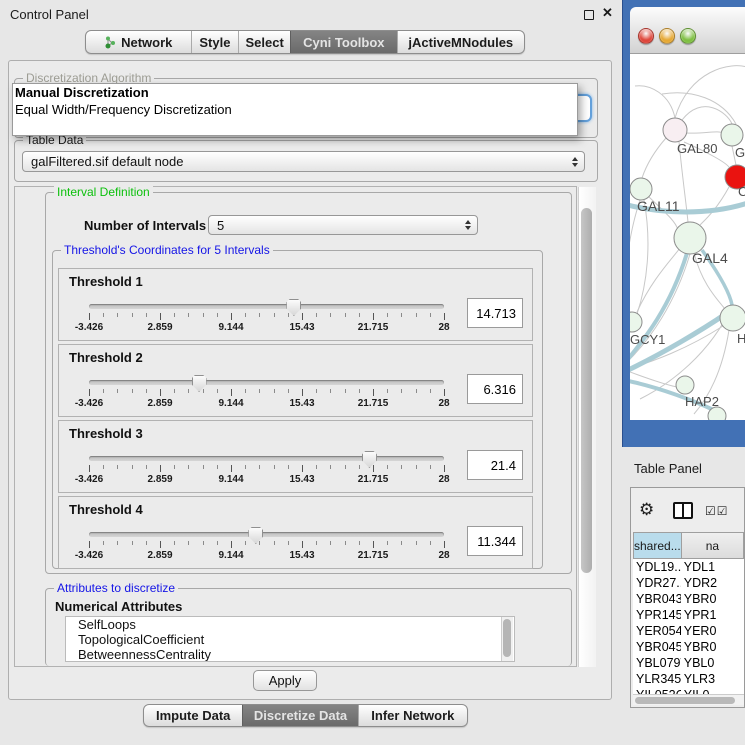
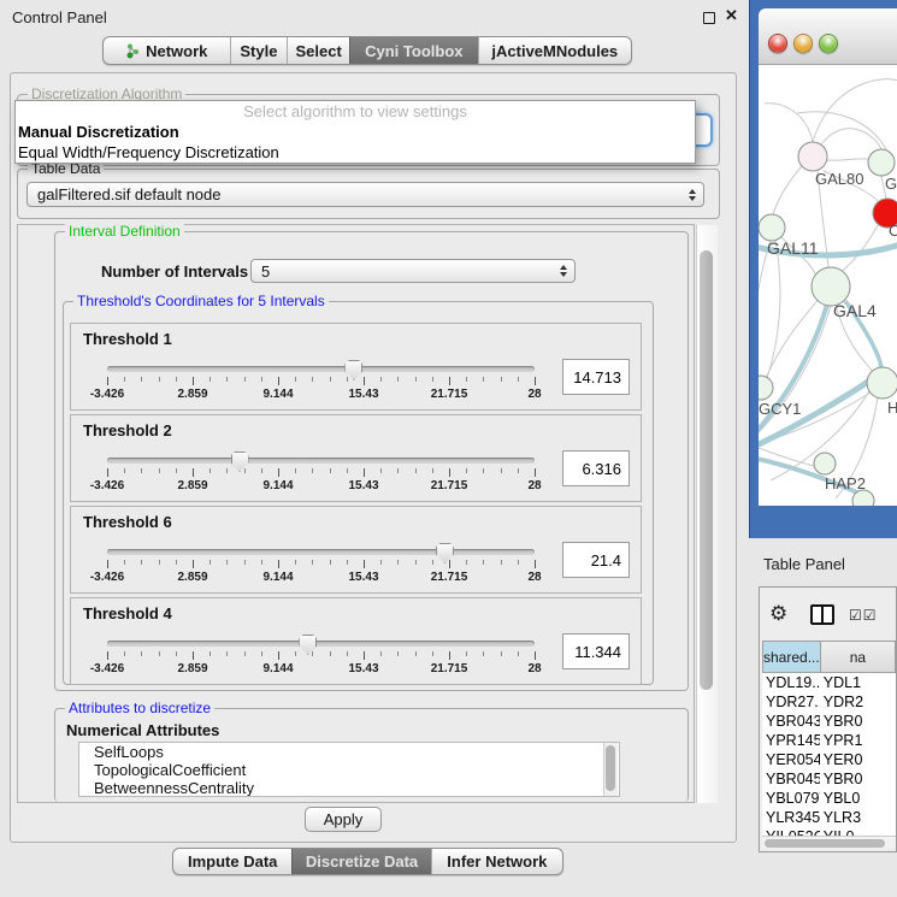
  Control Panel
  ✕
  Network
  Style
  Select
  Cyni Toolbox
  jActiveMNodules
  Discretization Algorithm
  Table Data
  galFiltered.sif default node
  Interval Definition
  Number of Intervals
  5
  Threshold's Coordinates for 5 Intervals
  Threshold 1
  -3.426
  2.859
  9.144
  15.43
  21.715
  28
  14.713
  Threshold 2
  -3.426
  2.859
  9.144
  15.43
  21.715
  28
  6.316
- Threshold 3
+ Threshold 6
  -3.426
  2.859
  9.144
  15.43
  21.715
  28
  21.4
  Threshold 4
  -3.426
  2.859
  9.144
  15.43
  21.715
  28
  11.344
  Attributes to discretize
  Numerical Attributes
  SelfLoops
  TopologicalCoefficient
  BetweennessCentrality
  Apply
  Impute Data
  Discretize Data
  Infer Network
+ Select algorithm to view settings
  Manual Discretization
  Equal Width/Frequency Discretization
  GAL80
  C
  GAL11
  GAL4
  GCY1
  H
  HAP2
  Table Panel
  ⚙
  ☑☑
  shared...
  na
  YDL19..
  YDL1
  YDR27.
  YDR2
  YBR043
  YBR0
  YPR145
  YPR1
  YER054
  YER0
  YBR045
  YBR0
  YBL079
  YBL0
  YLR345
  YLR3
